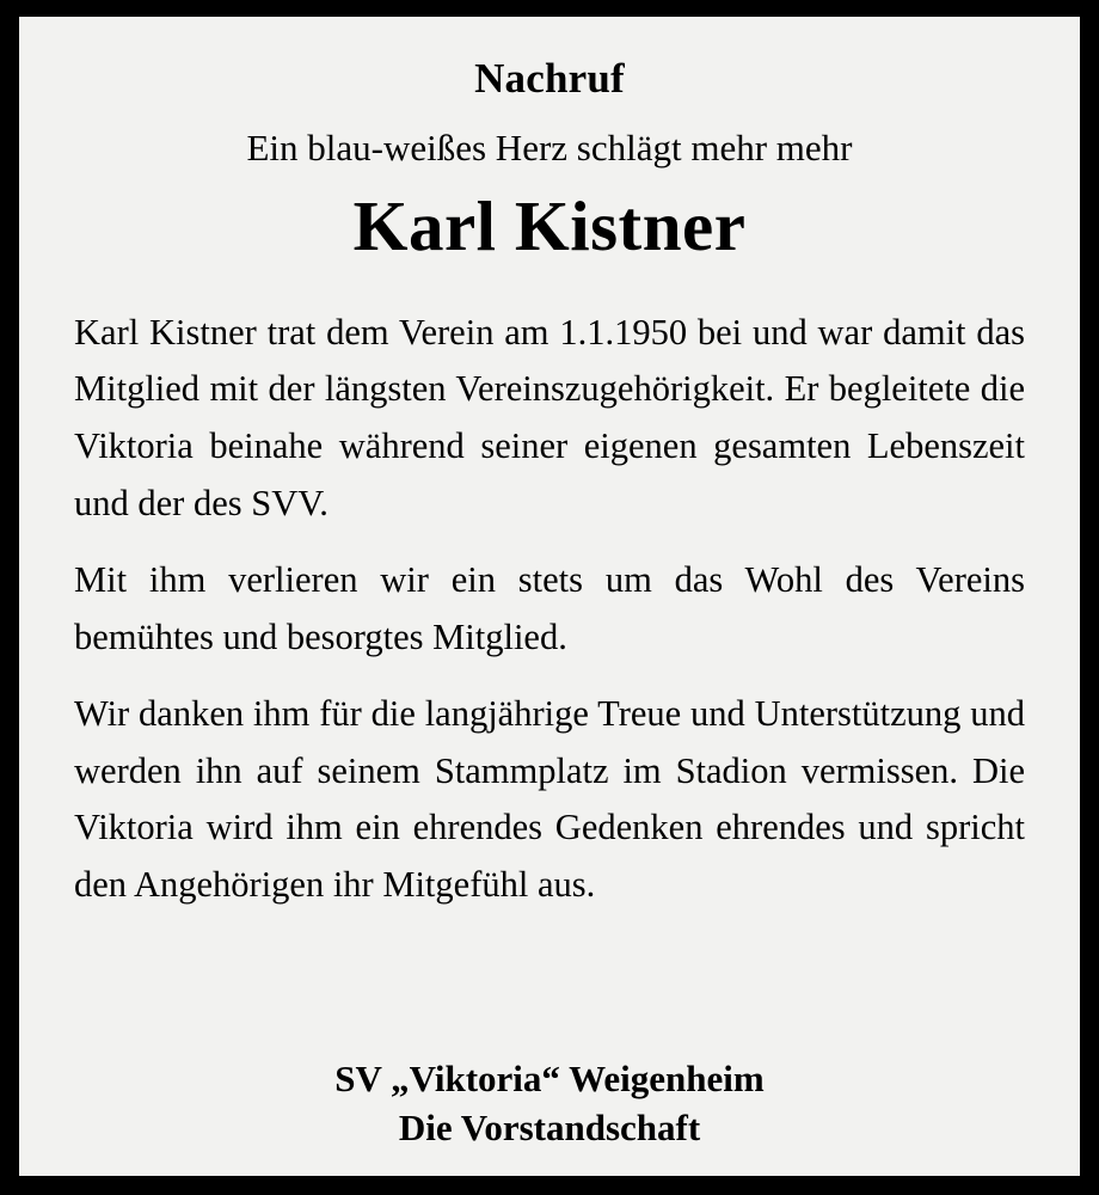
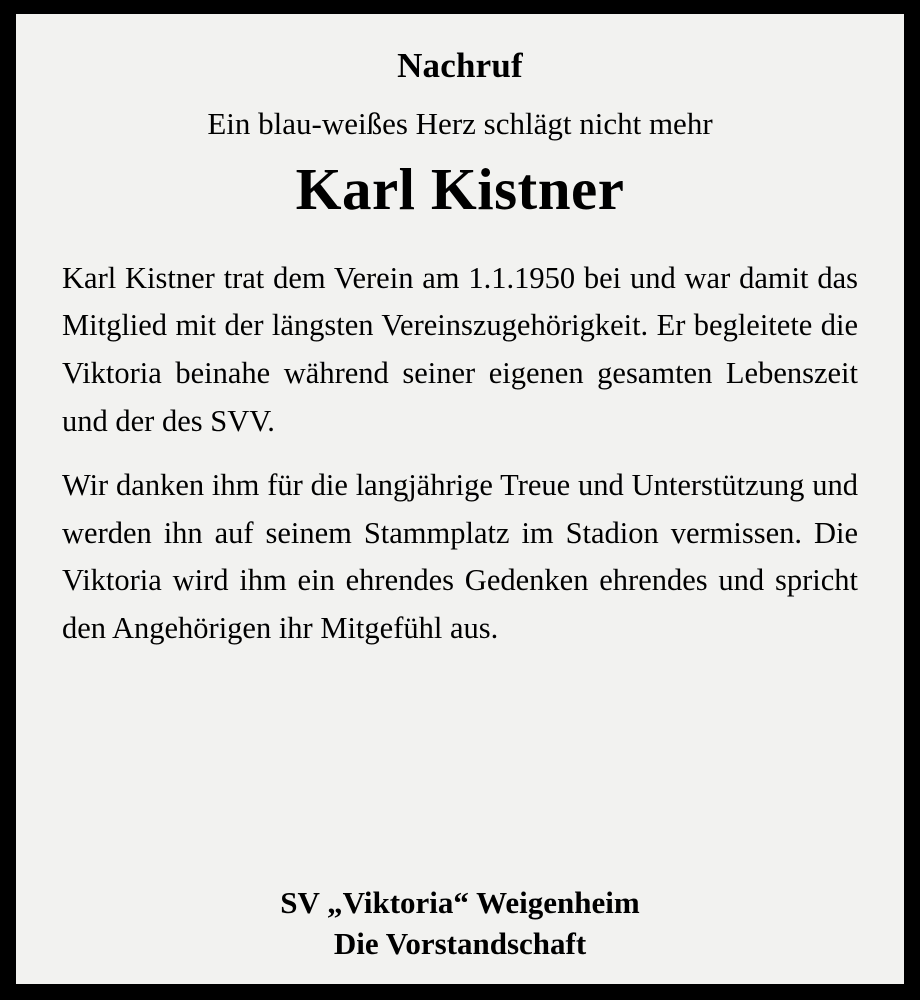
  Nachruf
- Ein blau-weißes Herz schlägt mehr mehr
+ Ein blau-weißes Herz schlägt nicht mehr
  Karl Kistner
  Karl Kistner trat dem Verein am 1.1.1950 bei und war damit das Mitglied mit der längsten Vereinszugehörigkeit. Er begleitete die Viktoria beinahe während seiner eigenen gesamten Lebenszeit und der des SVV.
- Mit ihm verlieren wir ein stets um das Wohl des Vereins bemühtes und besorgtes Mitglied.
  Wir danken ihm für die langjährige Treue und Unterstützung und werden ihn auf seinem Stammplatz im Stadion vermissen. Die Viktoria wird ihm ein ehrendes Gedenken ehrendes und spricht den Angehörigen ihr Mitgefühl aus.
  SV „Viktoria“ Weigenheim
  Die Vorstandschaft
